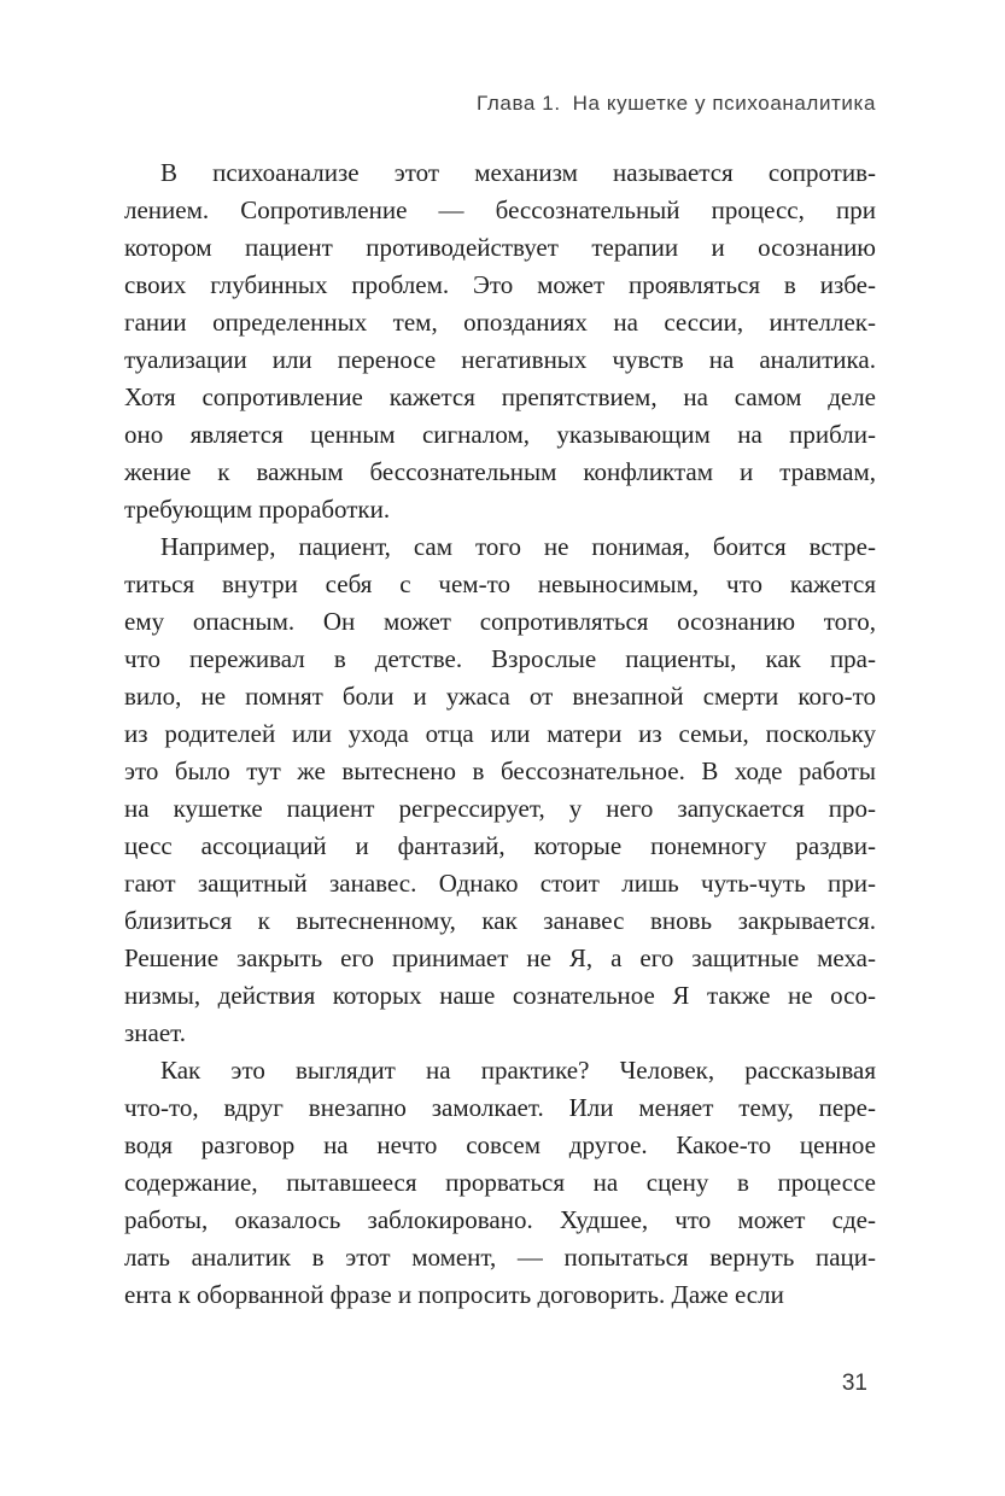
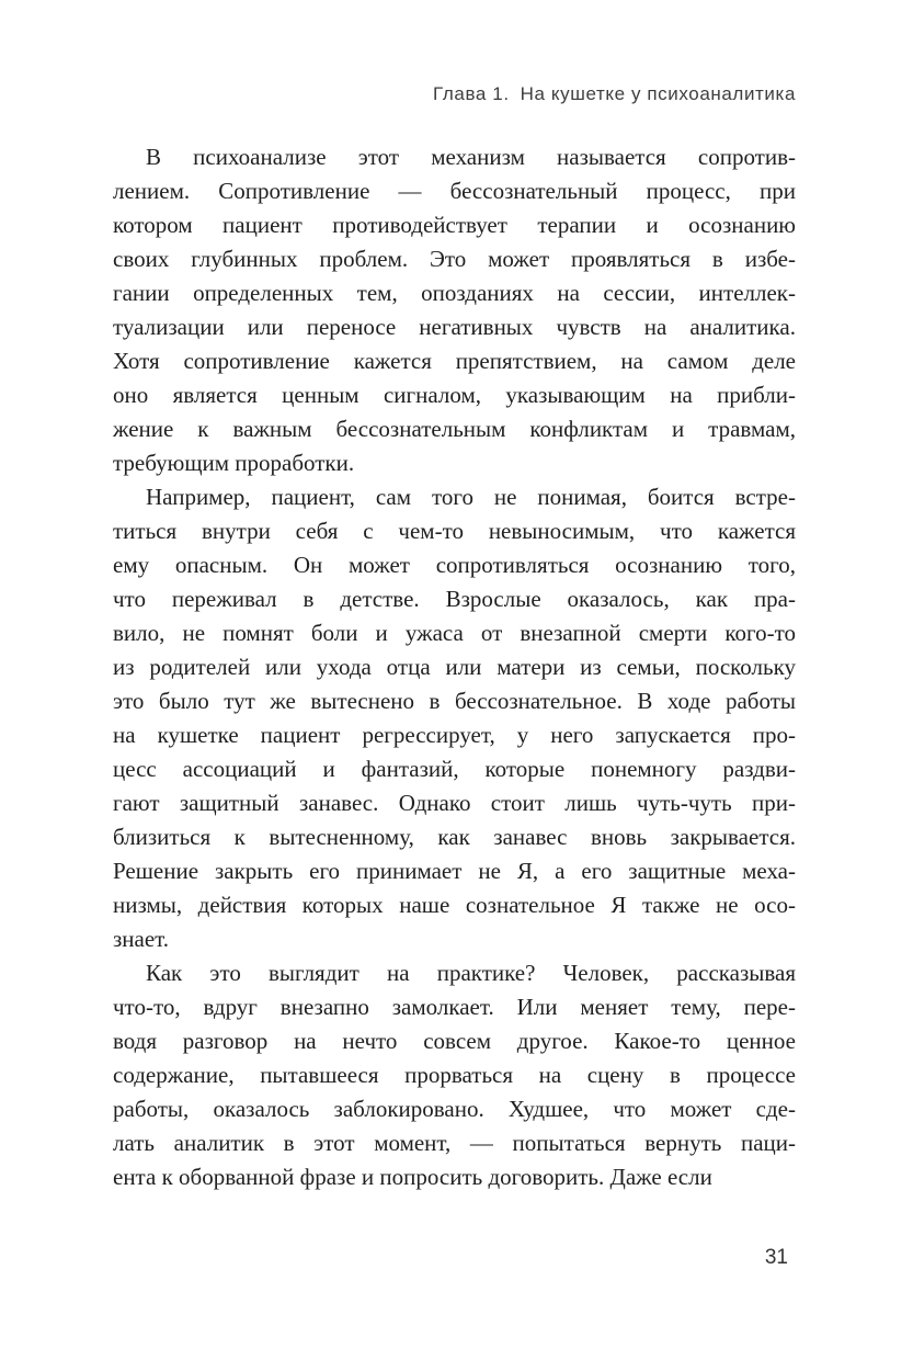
  Глава 1. На кушетке у психоаналитика
  В психоанализе этот механизм называется сопротив-
  лением. Сопротивление — бессознательный процесс, при
  котором пациент противодействует терапии и осознанию
  своих глубинных проблем. Это может проявляться в избе-
  гании определенных тем, опозданиях на сессии, интеллек-
  туализации или переносе негативных чувств на аналитика.
  Хотя сопротивление кажется препятствием, на самом деле
  оно является ценным сигналом, указывающим на прибли-
  жение к важным бессознательным конфликтам и травмам,
  требующим проработки.
  Например, пациент, сам того не понимая, боится встре-
  титься внутри себя с чем-то невыносимым, что кажется
  ему опасным. Он может сопротивляться осознанию того,
- что переживал в детстве. Взрослые пациенты, как пра-
+ что переживал в детстве. Взрослые оказалось, как пра-
  вило, не помнят боли и ужаса от внезапной смерти кого-то
  из родителей или ухода отца или матери из семьи, поскольку
  это было тут же вытеснено в бессознательное. В ходе работы
  на кушетке пациент регрессирует, у него запускается про-
  цесс ассоциаций и фантазий, которые понемногу раздви-
  гают защитный занавес. Однако стоит лишь чуть-чуть при-
  близиться к вытесненному, как занавес вновь закрывается.
  Решение закрыть его принимает не Я, а его защитные меха-
  низмы, действия которых наше сознательное Я также не осо-
  знает.
  Как это выглядит на практике? Человек, рассказывая
  что-то, вдруг внезапно замолкает. Или меняет тему, пере-
  водя разговор на нечто совсем другое. Какое-то ценное
  содержание, пытавшееся прорваться на сцену в процессе
  работы, оказалось заблокировано. Худшее, что может сде-
  лать аналитик в этот момент, — попытаться вернуть паци-
  ента к оборванной фразе и попросить договорить. Даже если
  31
